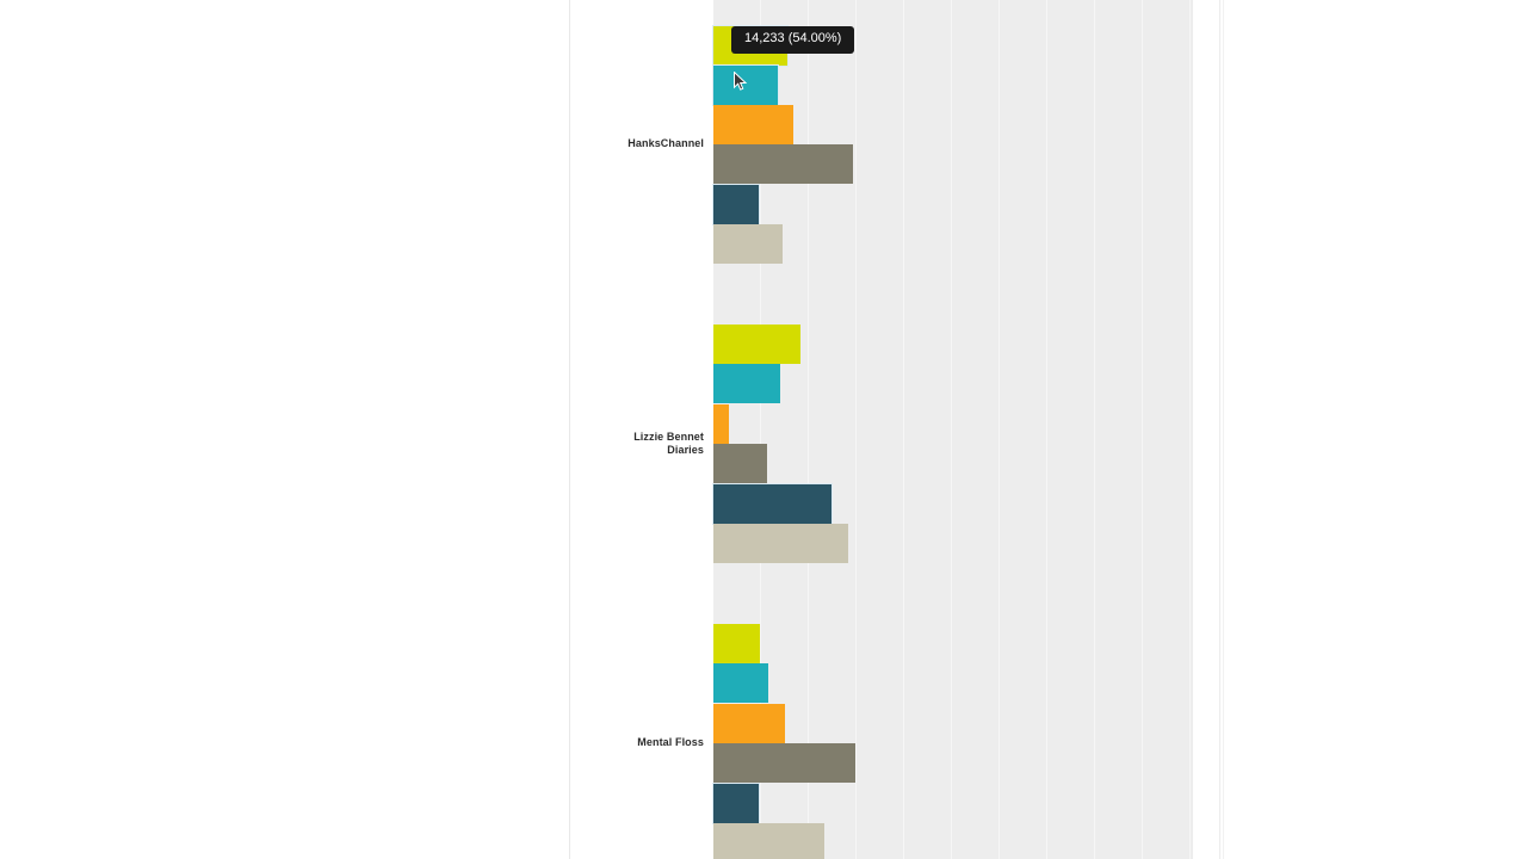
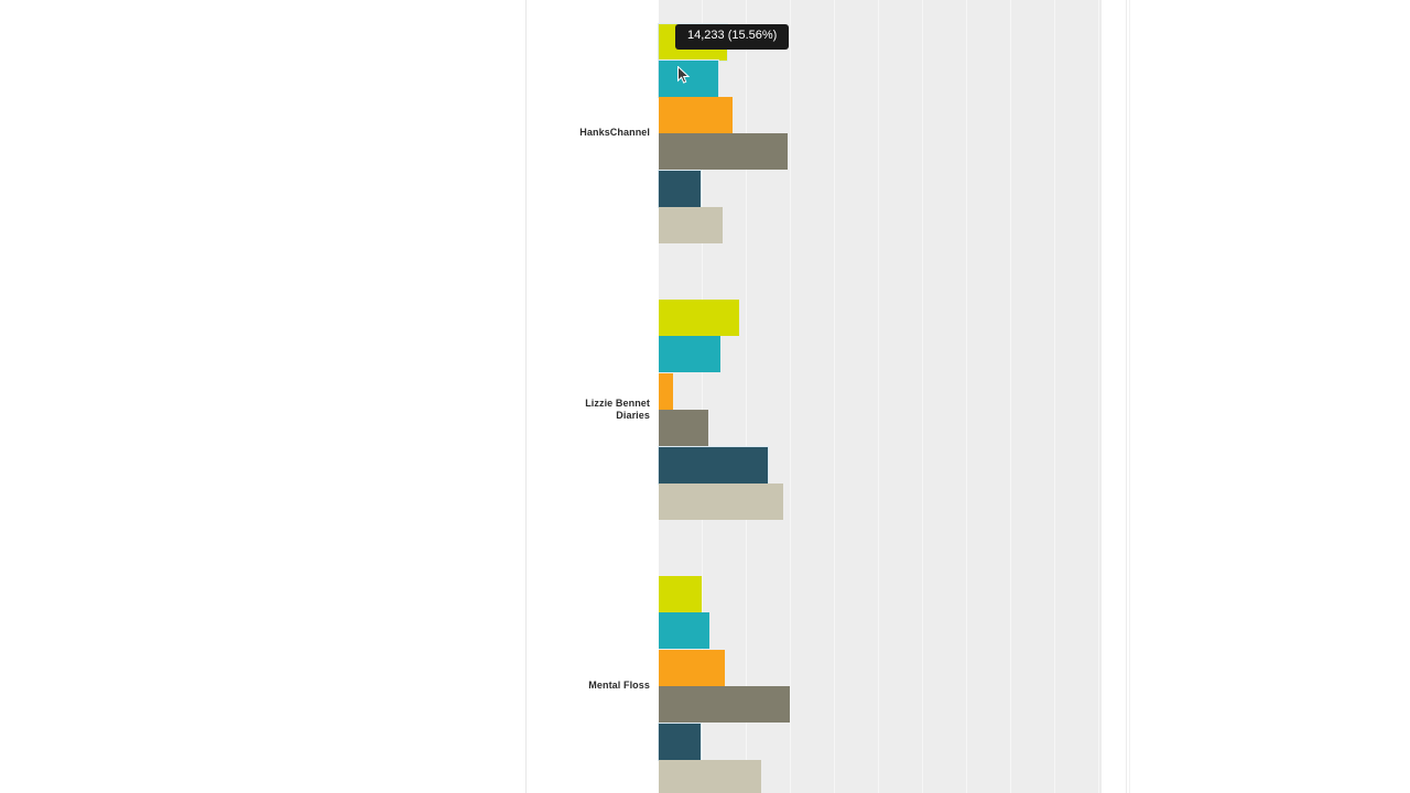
  HanksChannel
  Lizzie Bennet
  Diaries
  Mental Floss
- 14,233 (54.00%)
+ 14,233 (15.56%)
